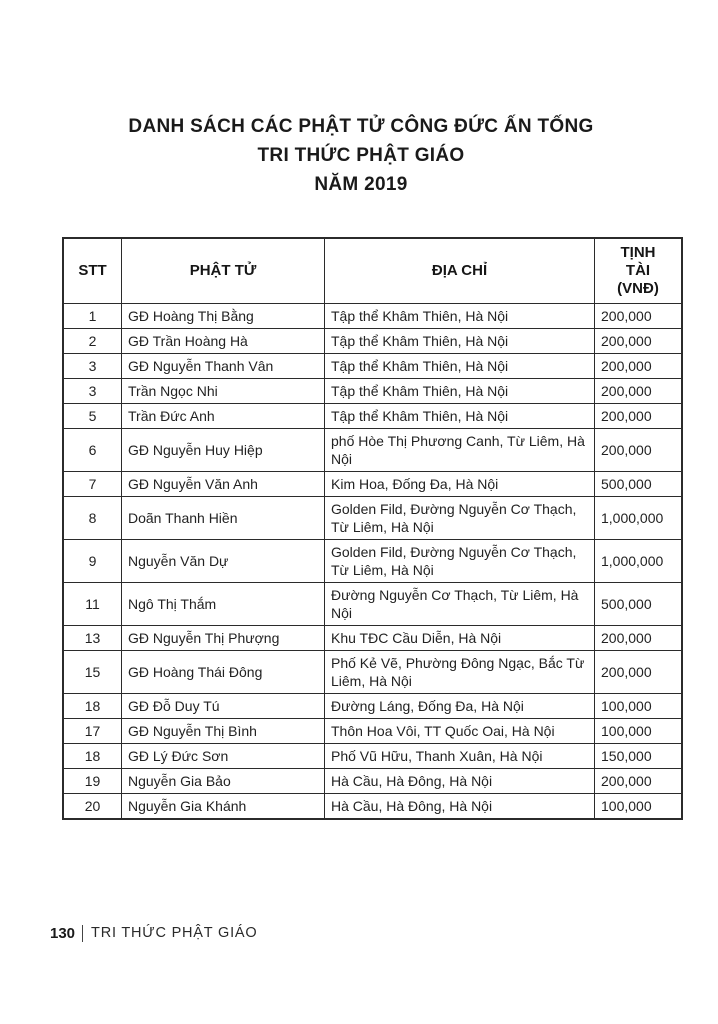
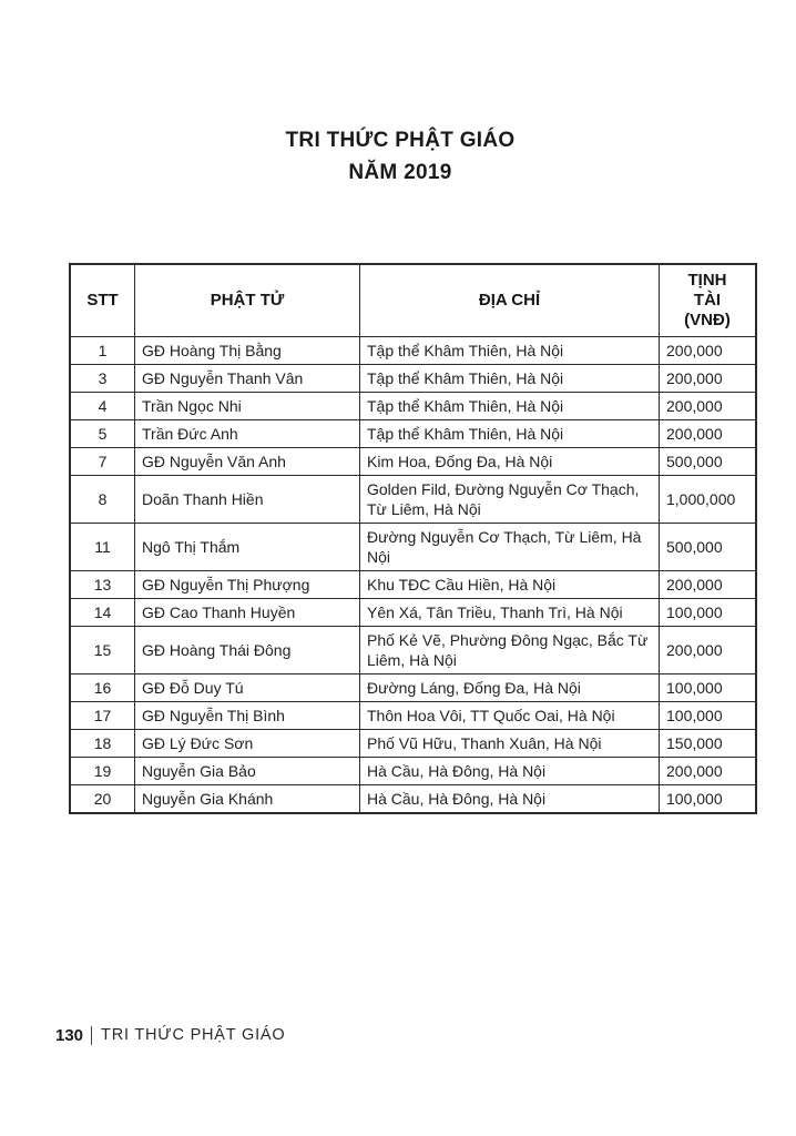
- DANH SÁCH CÁC PHẬT TỬ CÔNG ĐỨC ẤN TỐNG
  TRI THỨC PHẬT GIÁO
  NĂM 2019
  STT	PHẬT TỬ	ĐỊA CHỈ	TỊNH TÀI (VNĐ)
  1	GĐ Hoàng Thị Bằng	Tập thể Khâm Thiên, Hà Nội	200,000
- 2	GĐ Trần Hoàng Hà	Tập thể Khâm Thiên, Hà Nội	200,000
  3	GĐ Nguyễn Thanh Vân	Tập thể Khâm Thiên, Hà Nội	200,000
- 3	Trần Ngọc Nhi	Tập thể Khâm Thiên, Hà Nội	200,000
+ 4	Trần Ngọc Nhi	Tập thể Khâm Thiên, Hà Nội	200,000
  5	Trần Đức Anh	Tập thể Khâm Thiên, Hà Nội	200,000
- 6	GĐ Nguyễn Huy Hiệp	phố Hòe Thị Phương Canh, Từ Liêm, Hà Nội	200,000
  7	GĐ Nguyễn Văn Anh	Kim Hoa, Đống Đa, Hà Nội	500,000
  8	Doãn Thanh Hiền	Golden Fild, Đường Nguyễn Cơ Thạch, Từ Liêm, Hà Nội	1,000,000
- 9	Nguyễn Văn Dự	Golden Fild, Đường Nguyễn Cơ Thạch, Từ Liêm, Hà Nội	1,000,000
  11	Ngô Thị Thắm	Đường Nguyễn Cơ Thạch, Từ Liêm, Hà Nội	500,000
- 13	GĐ Nguyễn Thị Phượng	Khu TĐC Cầu Diễn, Hà Nội	200,000
+ 13	GĐ Nguyễn Thị Phượng	Khu TĐC Cầu Hiền, Hà Nội	200,000
+ 14	GĐ Cao Thanh Huyền	Yên Xá, Tân Triều, Thanh Trì, Hà Nội	100,000
  15	GĐ Hoàng Thái Đông	Phố Kẻ Vẽ, Phường Đông Ngạc, Bắc Từ Liêm, Hà Nội	200,000
- 18	GĐ Đỗ Duy Tú	Đường Láng, Đống Đa, Hà Nội	100,000
+ 16	GĐ Đỗ Duy Tú	Đường Láng, Đống Đa, Hà Nội	100,000
  17	GĐ Nguyễn Thị Bình	Thôn Hoa Vôi, TT Quốc Oai, Hà Nội	100,000
  18	GĐ Lý Đức Sơn	Phố Vũ Hữu, Thanh Xuân, Hà Nội	150,000
  19	Nguyễn Gia Bảo	Hà Cầu, Hà Đông, Hà Nội	200,000
  20	Nguyễn Gia Khánh	Hà Cầu, Hà Đông, Hà Nội	100,000
  130
  TRI THỨC PHẬT GIÁO
